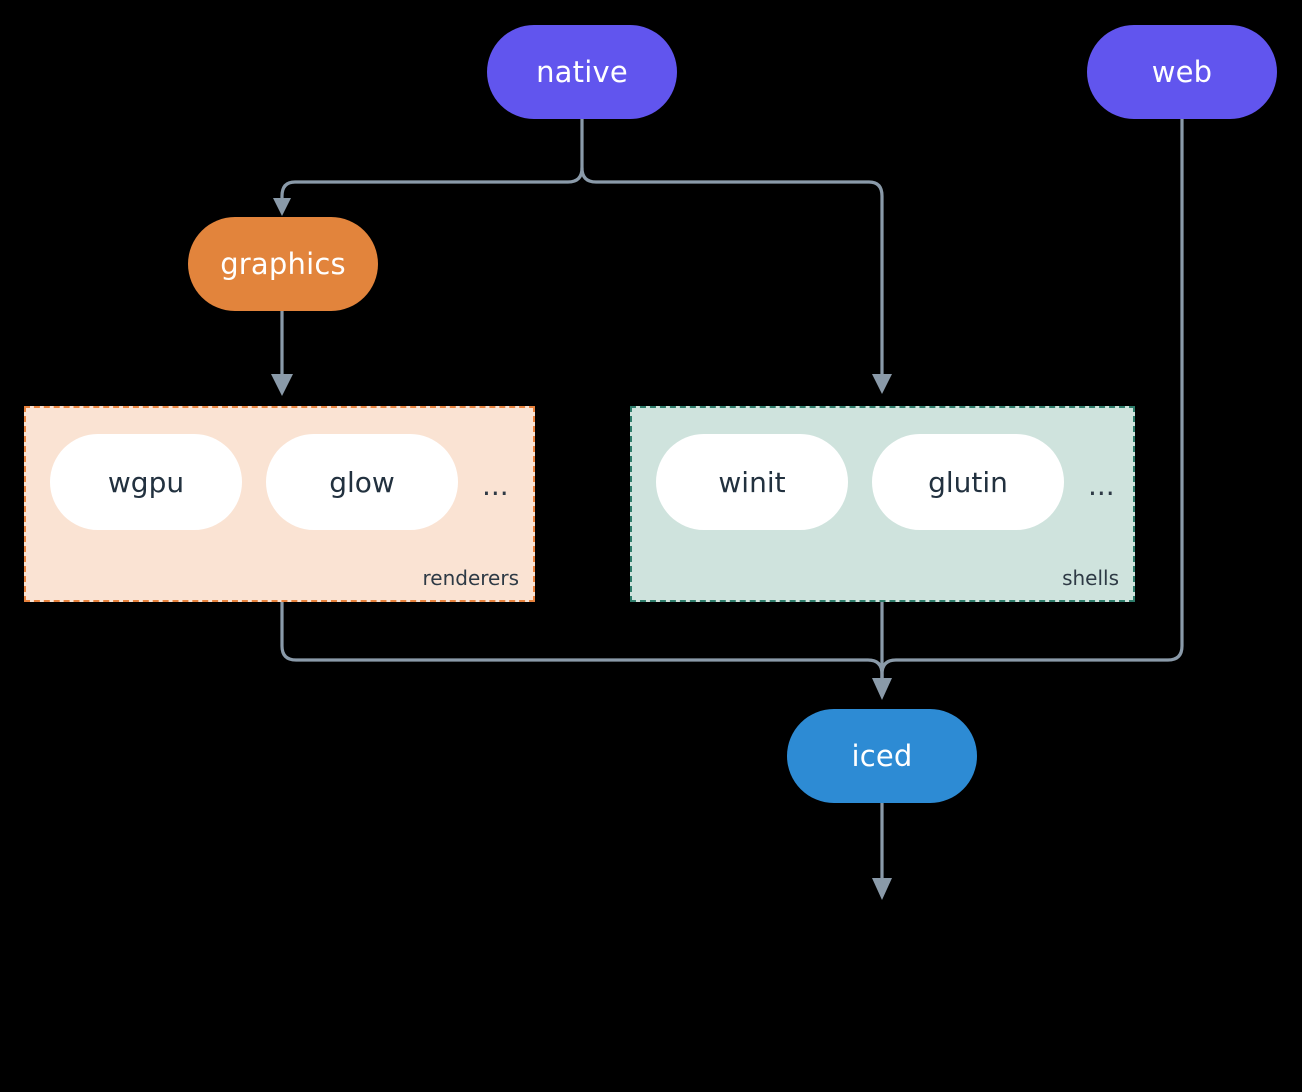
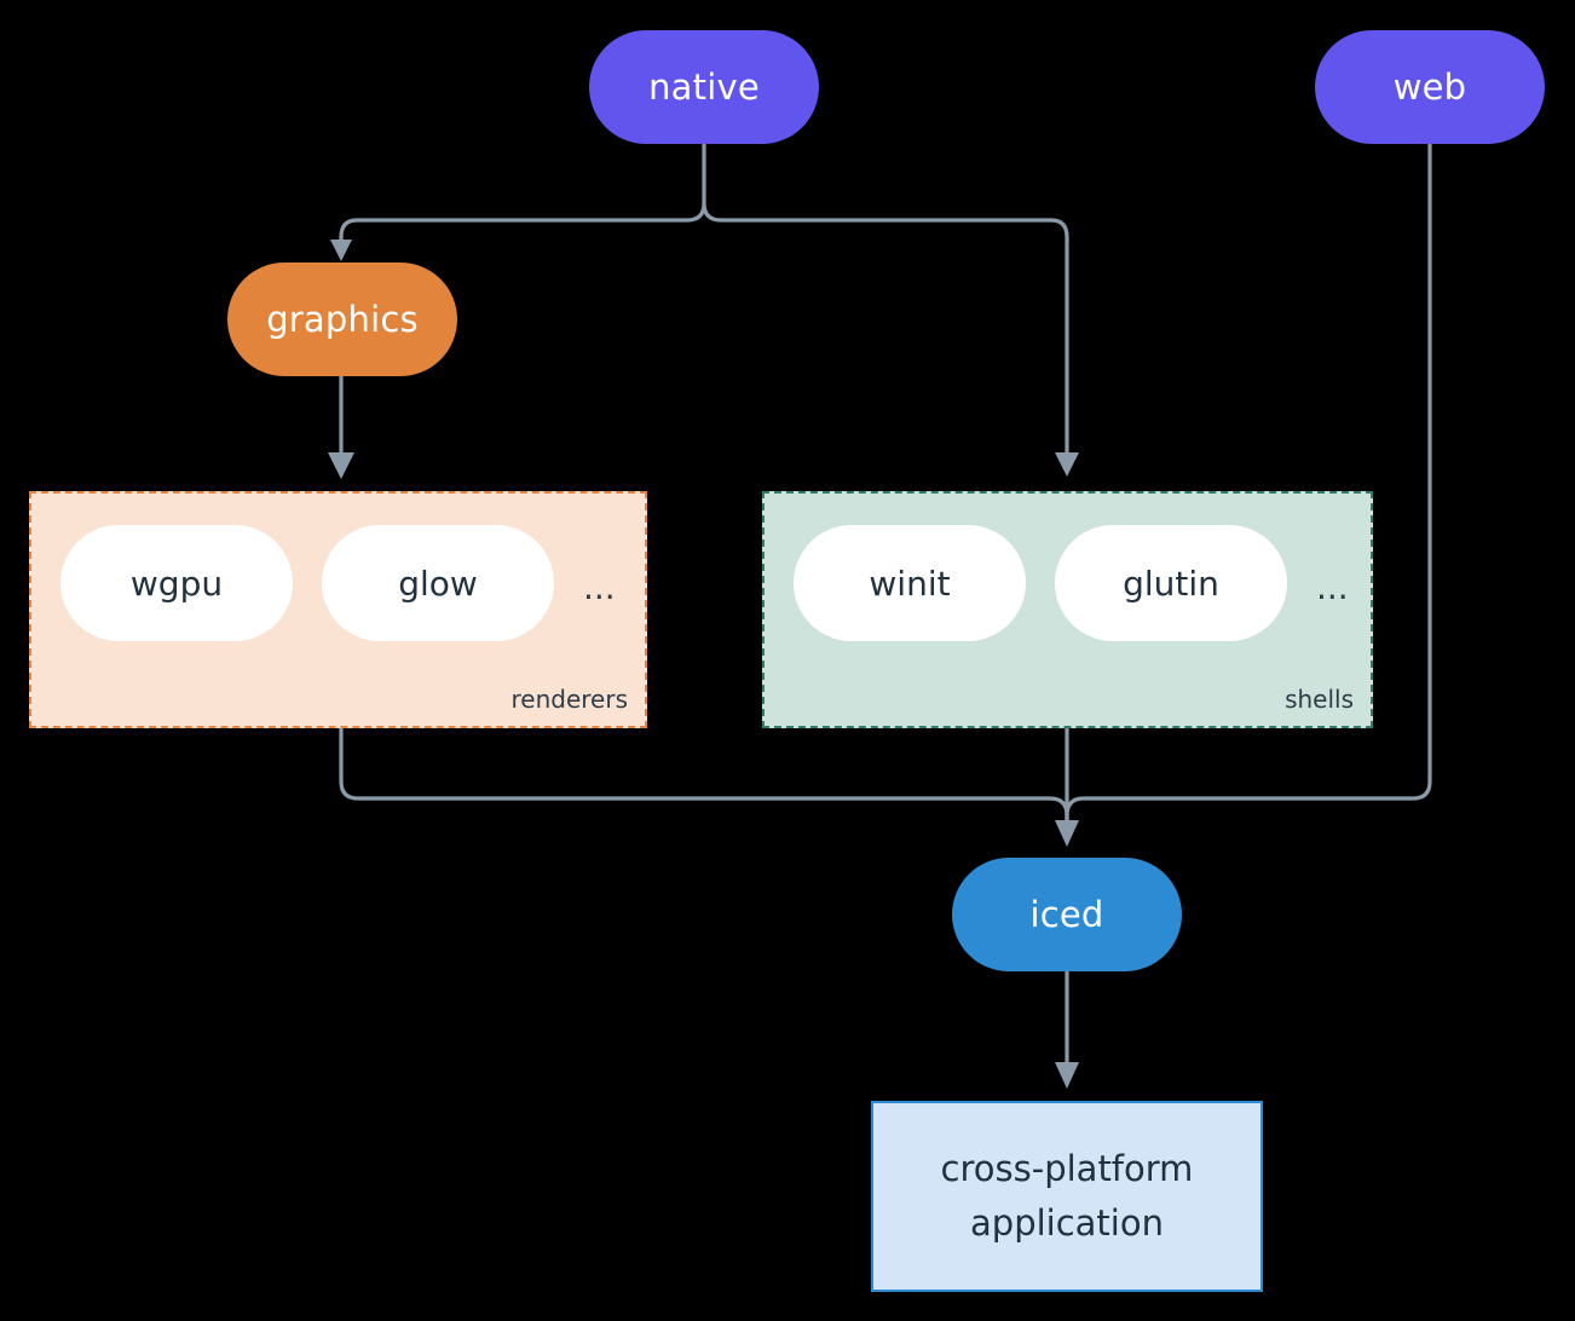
  native
  web
  graphics
  wgpu
  glow
  ...
  renderers
  winit
  glutin
  ...
  shells
  iced
+ cross-platform
+ application
